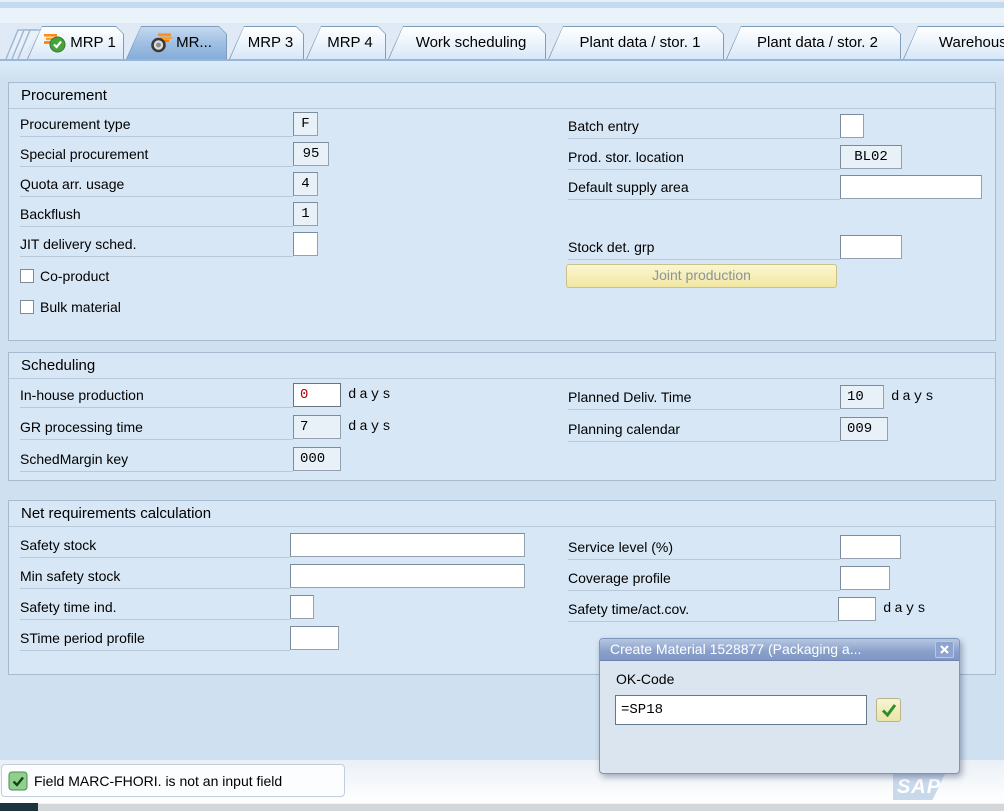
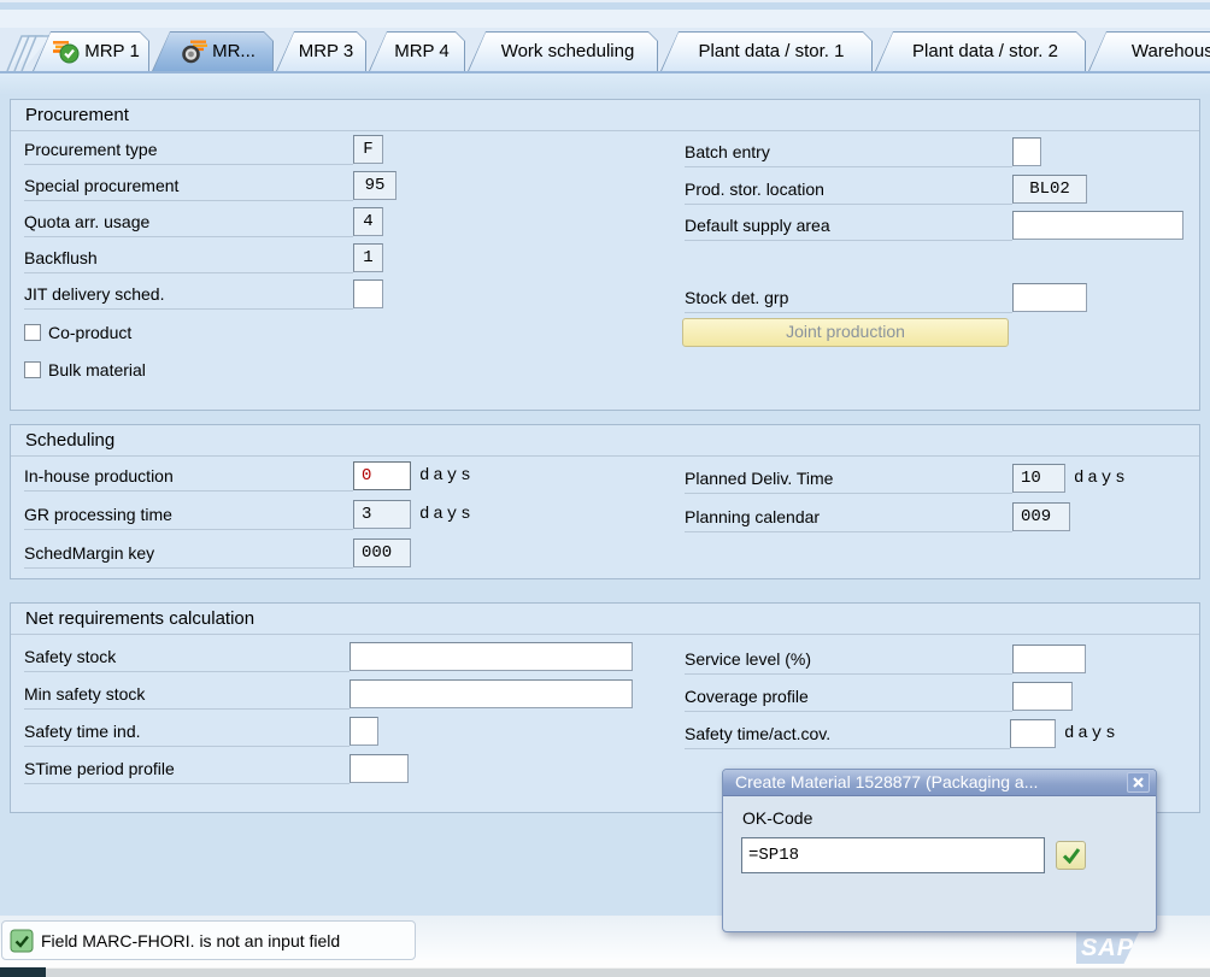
  MRP 1
  MR...
  MRP 3
  MRP 4
  Work scheduling
  Plant data / stor. 1
  Plant data / stor. 2
  Warehous
  Procurement
  Procurement type
  F
  Special procurement
  95
  Quota arr. usage
  4
  Backflush
  1
  JIT delivery sched.
  Co-product
  Bulk material
  Batch entry
  Prod. stor. location
  BL02
  Default supply area
  Stock det. grp
  Joint production
  Scheduling
  In-house production
  0
  days
  GR processing time
- 7
+ 3
  days
  SchedMargin key
  000
  Planned Deliv. Time
  10
  days
  Planning calendar
  009
  Net requirements calculation
  Safety stock
  Min safety stock
  Safety time ind.
  STime period profile
  Service level (%)
  Coverage profile
  Safety time/act.cov.
  days
  SAP
  Field MARC-FHORI. is not an input field
  Create Material 1528877 (Packaging a...
  OK-Code
  =SP18
